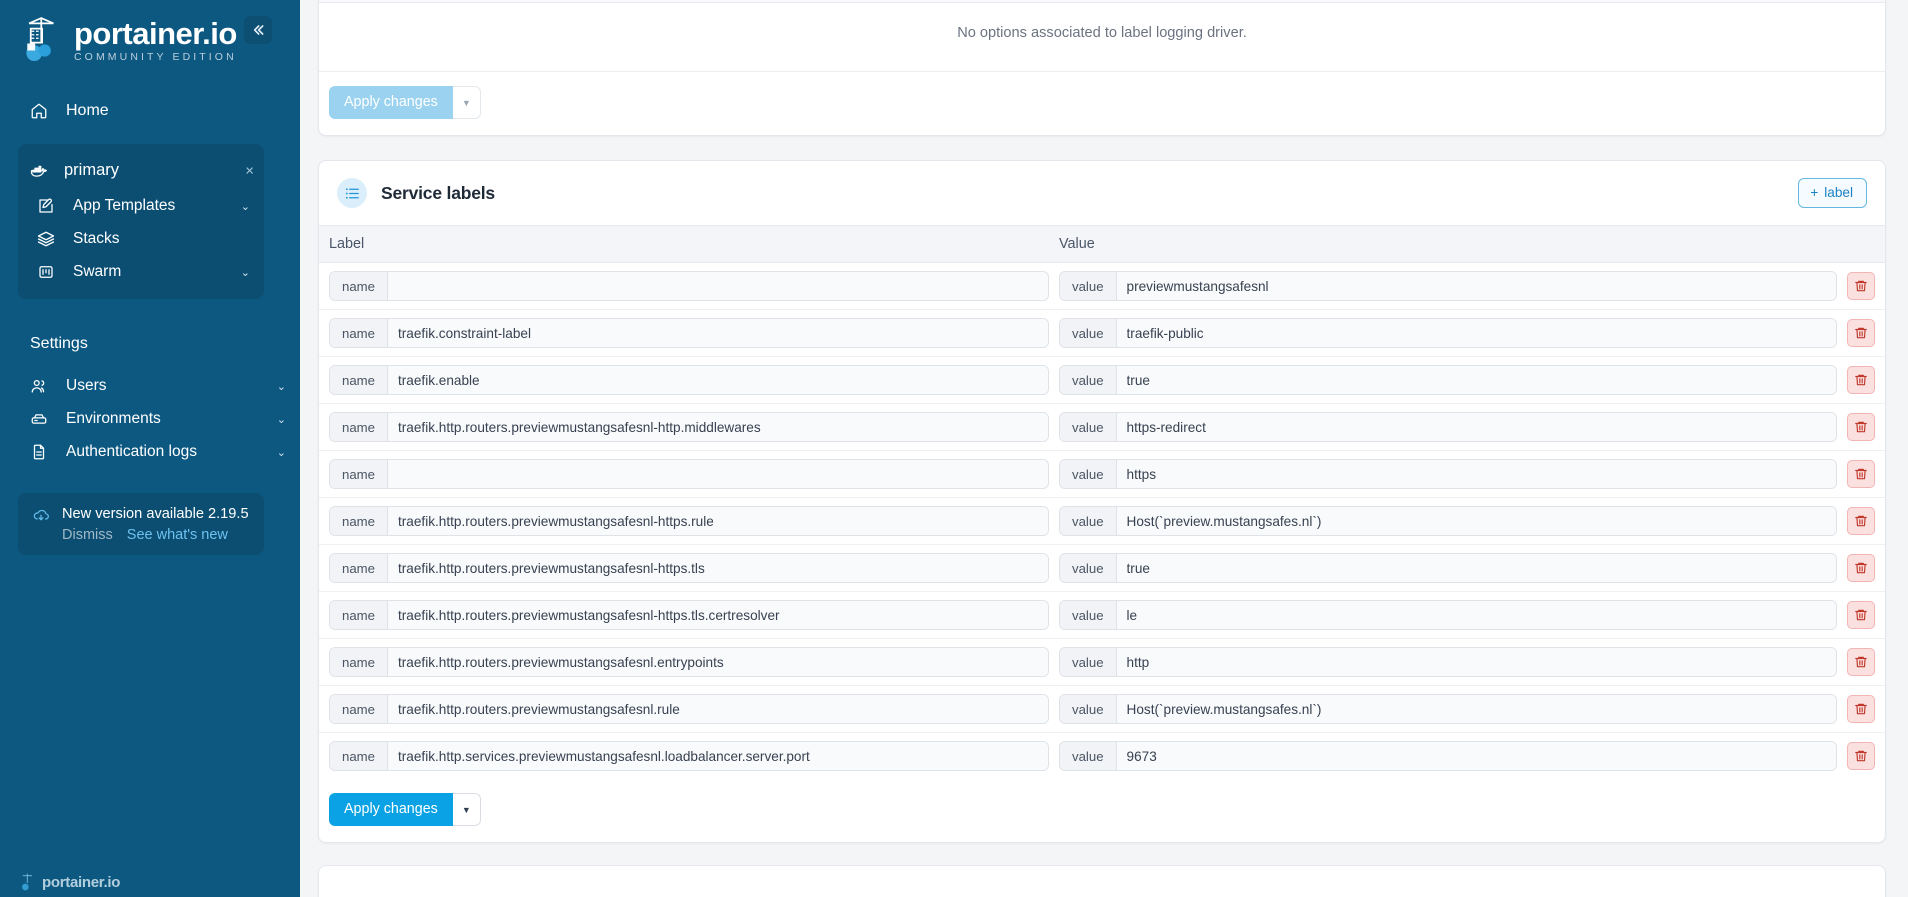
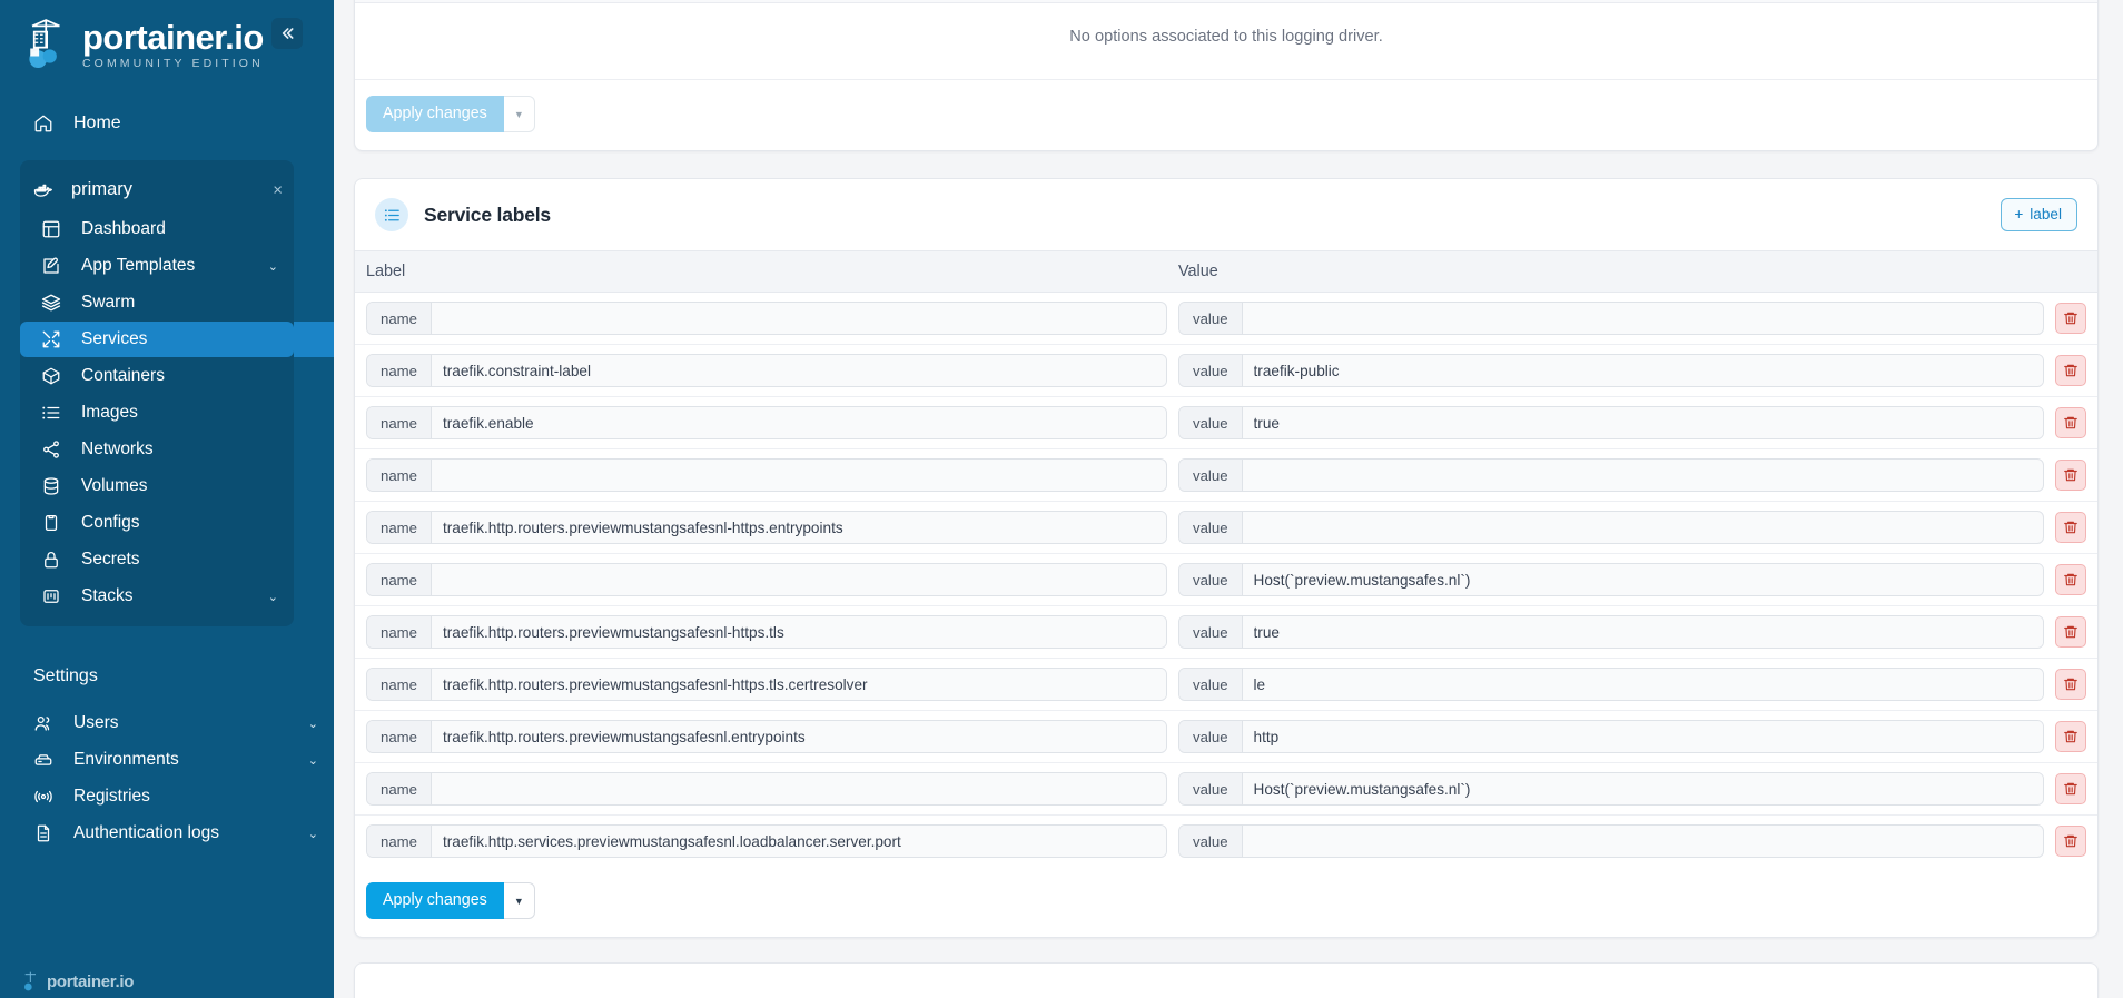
  portainer.io
  COMMUNITY EDITION
  Home
  primary
  ×
+ Dashboard
  App Templates
  ⌄
- Stacks
+ Swarm
+ Services
+ Containers
+ Images
+ Networks
+ Volumes
+ Configs
+ Secrets
- Swarm
+ Stacks
  ⌄
  Settings
  Users
  ⌄
  Environments
  ⌄
+ Registries
  Authentication logs
  ⌄
- New version available 2.19.5
- Dismiss See what's new
  portainer.io
- No options associated to label logging driver.
+ No options associated to this logging driver.
  Apply changes
  ▼
  Service labels
  +
  label
  Label
  Value
  name
  value
- previewmustangsafesnl
  name
  traefik.constraint-label
  value
  traefik-public
  name
  traefik.enable
  value
  true
  name
- traefik.http.routers.previewmustangsafesnl-http.middlewares
  value
- https-redirect
  name
+ traefik.http.routers.previewmustangsafesnl-https.entrypoints
  value
- https
  name
- traefik.http.routers.previewmustangsafesnl-https.rule
  value
  Host(`preview.mustangsafes.nl`)
  name
  traefik.http.routers.previewmustangsafesnl-https.tls
  value
  true
  name
  traefik.http.routers.previewmustangsafesnl-https.tls.certresolver
  value
  le
  name
  traefik.http.routers.previewmustangsafesnl.entrypoints
  value
  http
  name
- traefik.http.routers.previewmustangsafesnl.rule
  value
  Host(`preview.mustangsafes.nl`)
  name
  traefik.http.services.previewmustangsafesnl.loadbalancer.server.port
  value
- 9673
  Apply changes
  ▼
